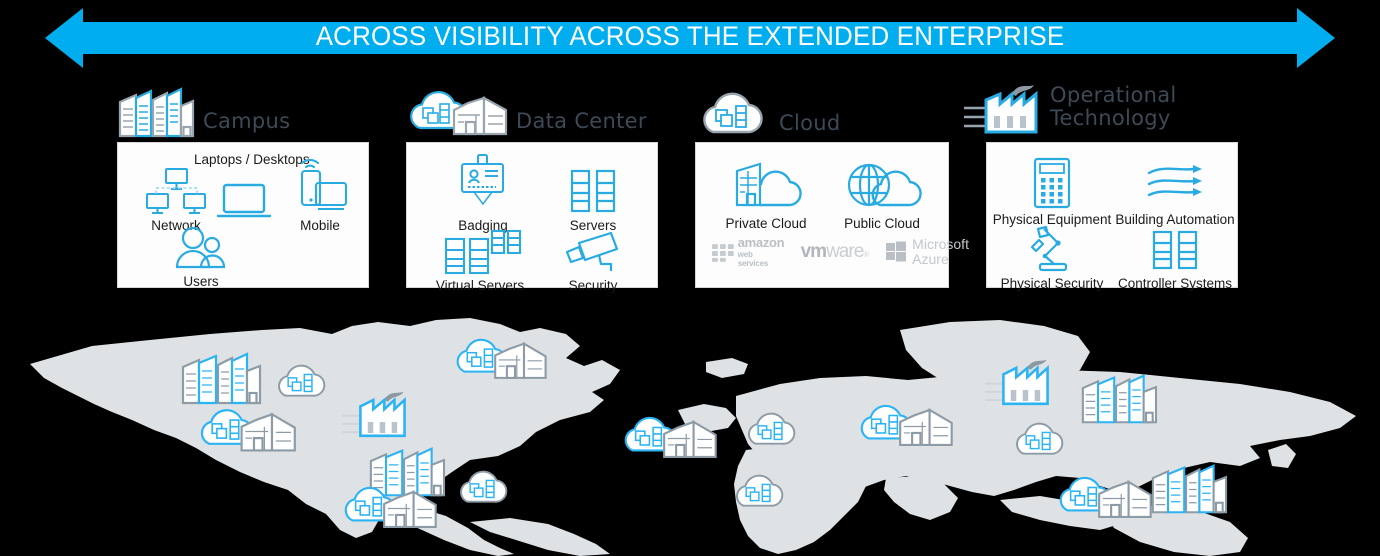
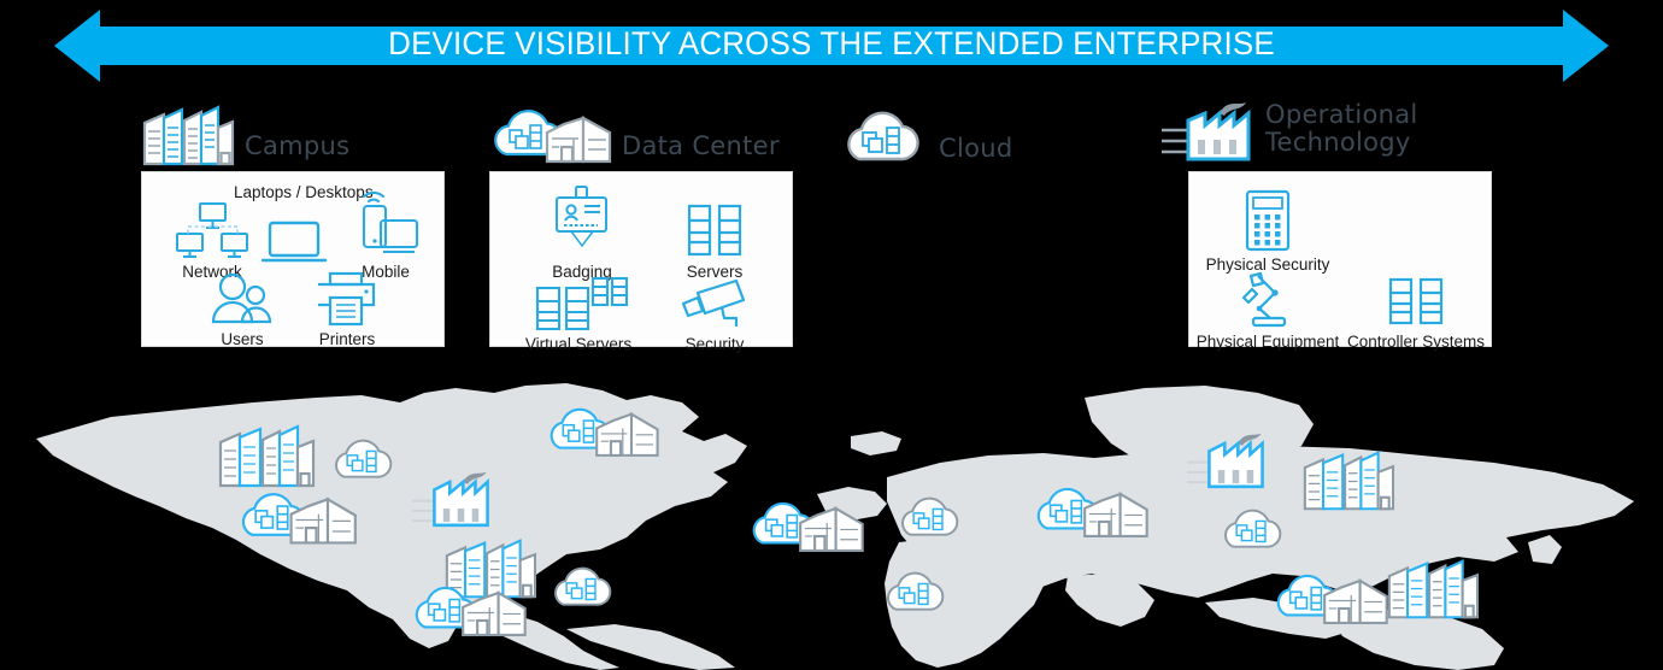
- ACROSS VISIBILITY ACROSS THE EXTENDED ENTERPRISE
+ DEVICE VISIBILITY ACROSS THE EXTENDED ENTERPRISE
  Campus
  Laptops / Desktop
  Network
  Mobile
  Users
+ Printers
  Data Center
  Badging
  Servers
  Virtual Servers
  Security
  Cloud
- Private Cloud
- Public Cloud
- amazon
- web services
- vm
- ware
- ®
- Microsoft
- Azure
  Operational
  Technology
- Physical Equipment
+ Physical Security
- Building Automation
- Physical Security
+ Physical Equipment
  Controller Systems
